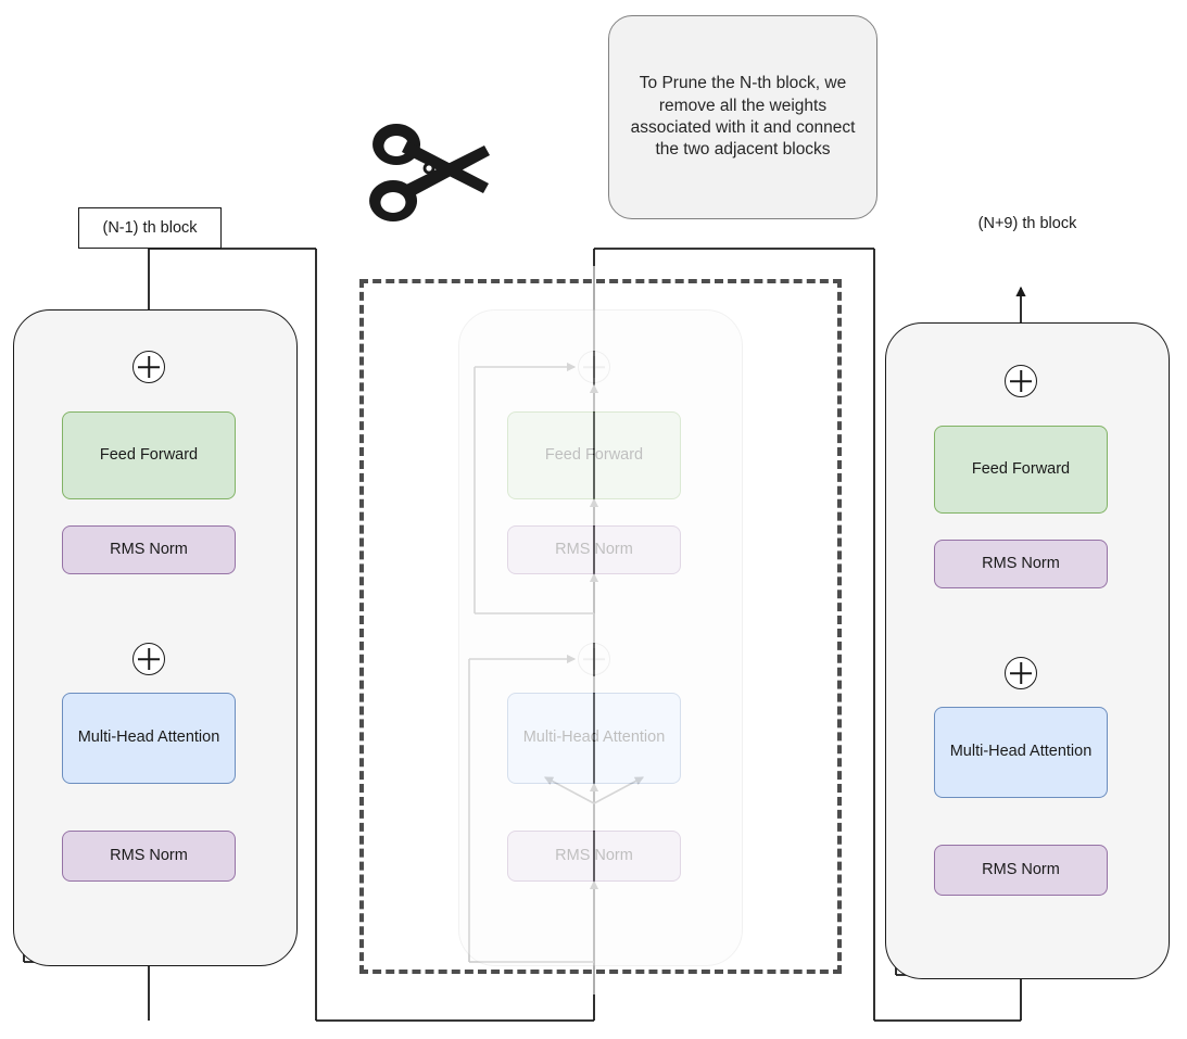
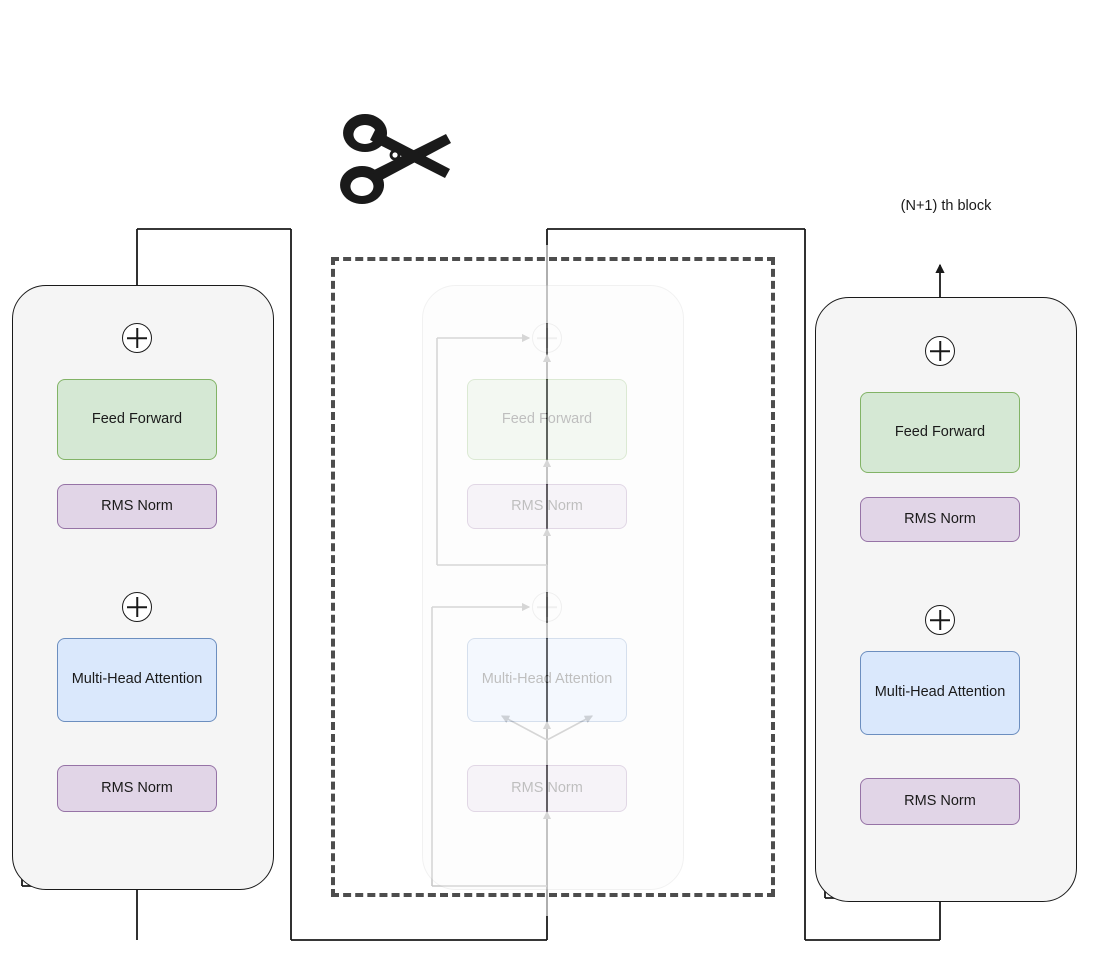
- (N-1) th block
  Feed Forward
  RMS Norm
  Multi-Head Attention
  RMS Norm
  Feed Forward
  RMS Norm
  Multi-Head Attention
  RMS Norm
- (N+9) th block
+ (N+1) th block
  Feed Forward
  RMS Norm
  Multi-Head Attention
  RMS Norm
- To Prune the N-th block, we remove all the weights associated with it and connect the two adjacent blocks
